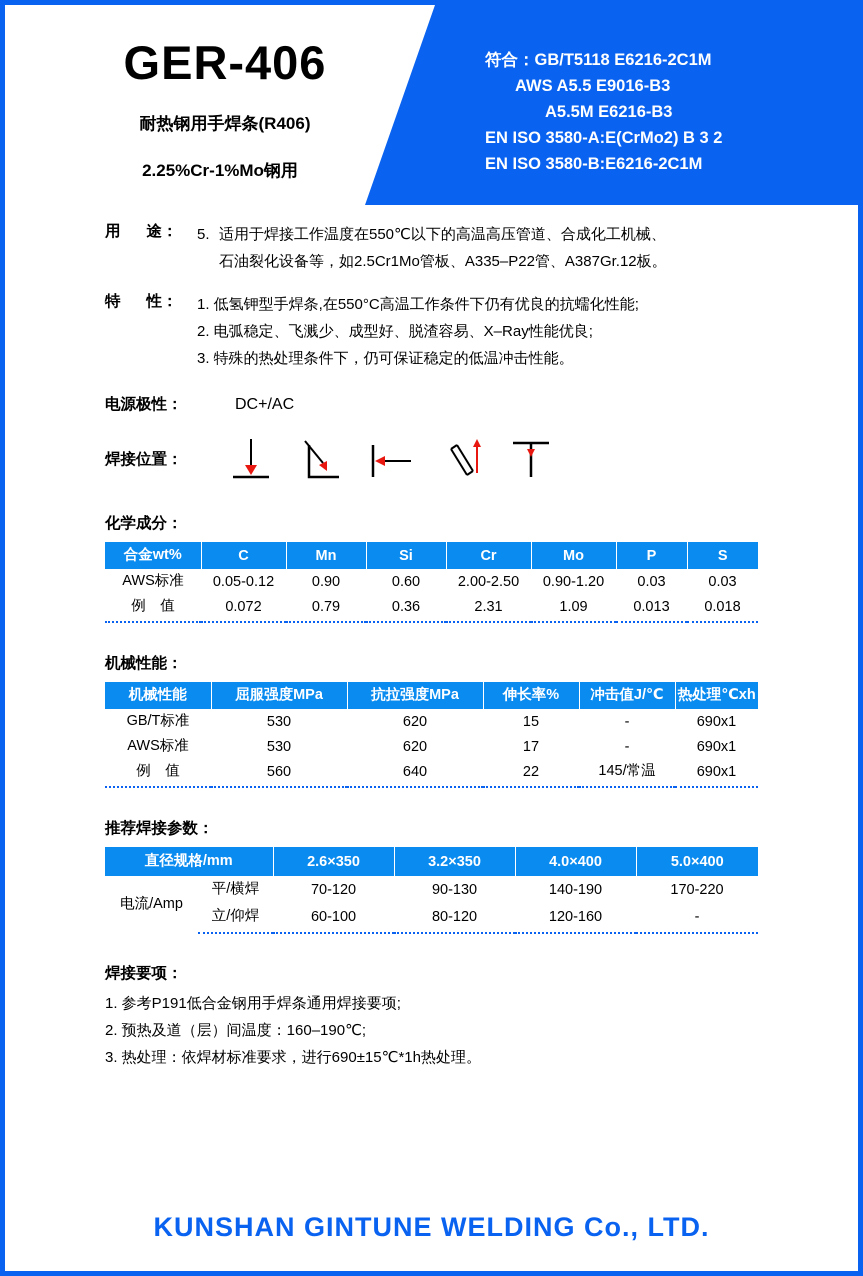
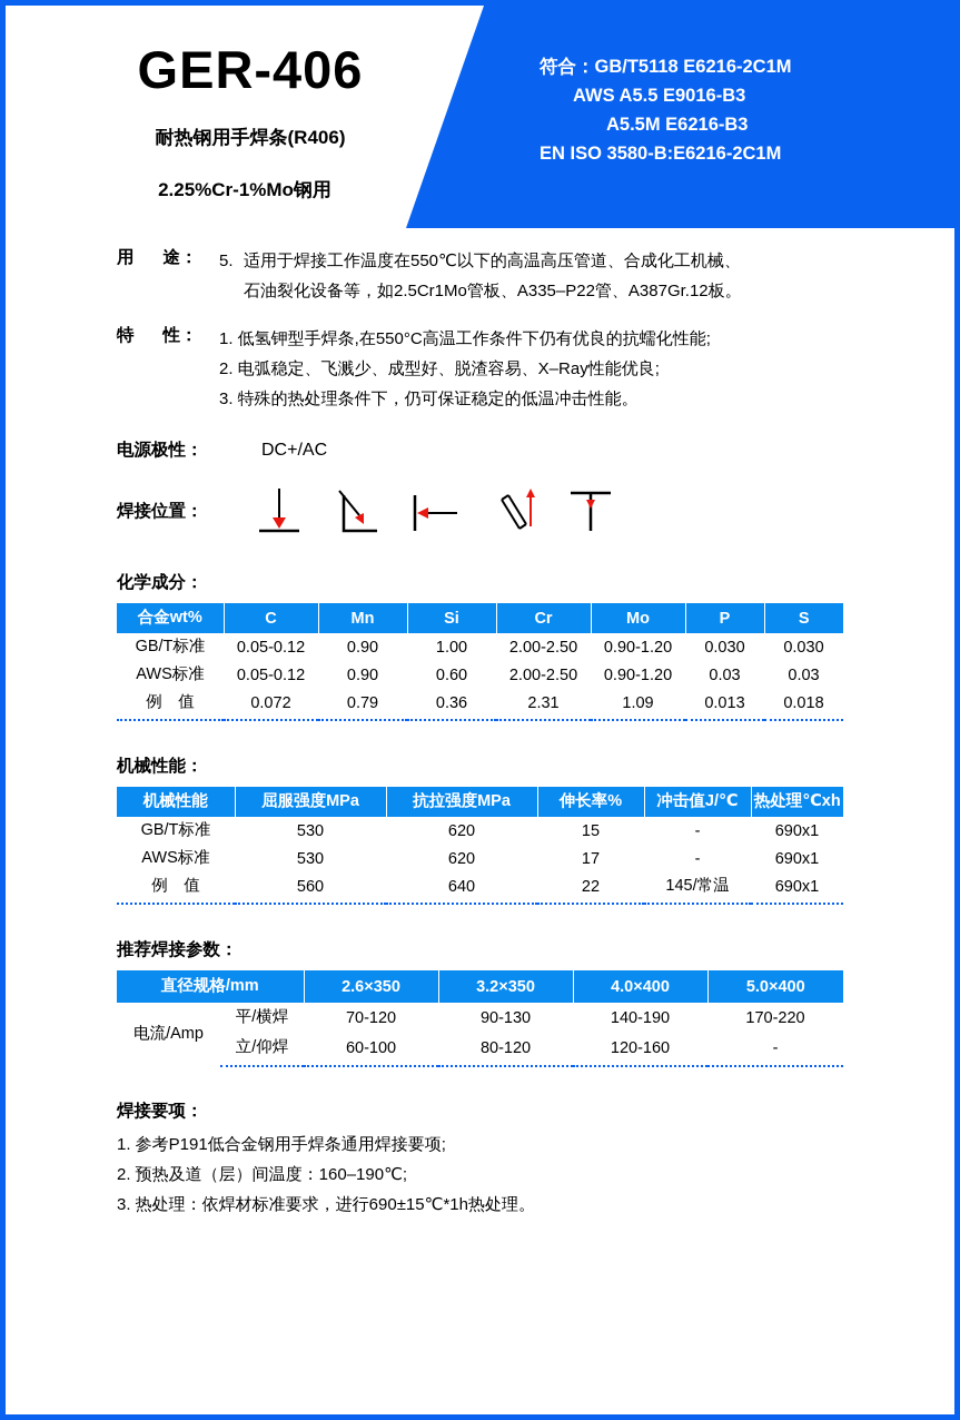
  GER-406
  耐热钢用手焊条(R406)
  2.25%Cr-1%Mo钢用
  符合：GB/T5118 E6216-2C1M
  AWS A5.5 E9016-B3
  A5.5M E6216-B3
- EN ISO 3580-A:E(CrMo2) B 3 2
  EN ISO 3580-B:E6216-2C1M
  用 途：
  5.
  适用于焊接工作温度在550℃以下的高温高压管道、合成化工机械、
  石油裂化设备等，如2.5Cr1Mo管板、A335–P22管、A387Gr.12板。
  特 性：
  1. 低氢钾型手焊条,在550°C高温工作条件下仍有优良的抗蠕化性能;
  2. 电弧稳定、飞溅少、成型好、脱渣容易、X–Ray性能优良;
  3. 特殊的热处理条件下，仍可保证稳定的低温冲击性能。
  电源极性：
  DC+/AC
  焊接位置：
  化学成分：
  合金wt%	C	Mn	Si	Cr	Mo	P	S
+ GB/T标准	0.05-0.12	0.90	1.00	2.00-2.50	0.90-1.20	0.030	0.030
  AWS标准	0.05-0.12	0.90	0.60	2.00-2.50	0.90-1.20	0.03	0.03
  例 值	0.072	0.79	0.36	2.31	1.09	0.013	0.018
  机械性能：
  机械性能	屈服强度MPa	抗拉强度MPa	伸长率%	冲击值J/℃	热处理℃xh
  GB/T标准	530	620	15	-	690x1
  AWS标准	530	620	17	-	690x1
  例 值	560	640	22	145/常温	690x1
  推荐焊接参数：
  直径规格/mm	2.6×350	3.2×350	4.0×400	5.0×400
  电流/Amp	平/横焊	70-120	90-130	140-190	170-220
  立/仰焊	60-100	80-120	120-160	-
  焊接要项：
  1. 参考P191低合金钢用手焊条通用焊接要项;
  2. 预热及道（层）间温度：160–190℃;
  3. 热处理：依焊材标准要求，进行690±15℃*1h热处理。
- KUNSHAN GINTUNE WELDING Co., LTD.
